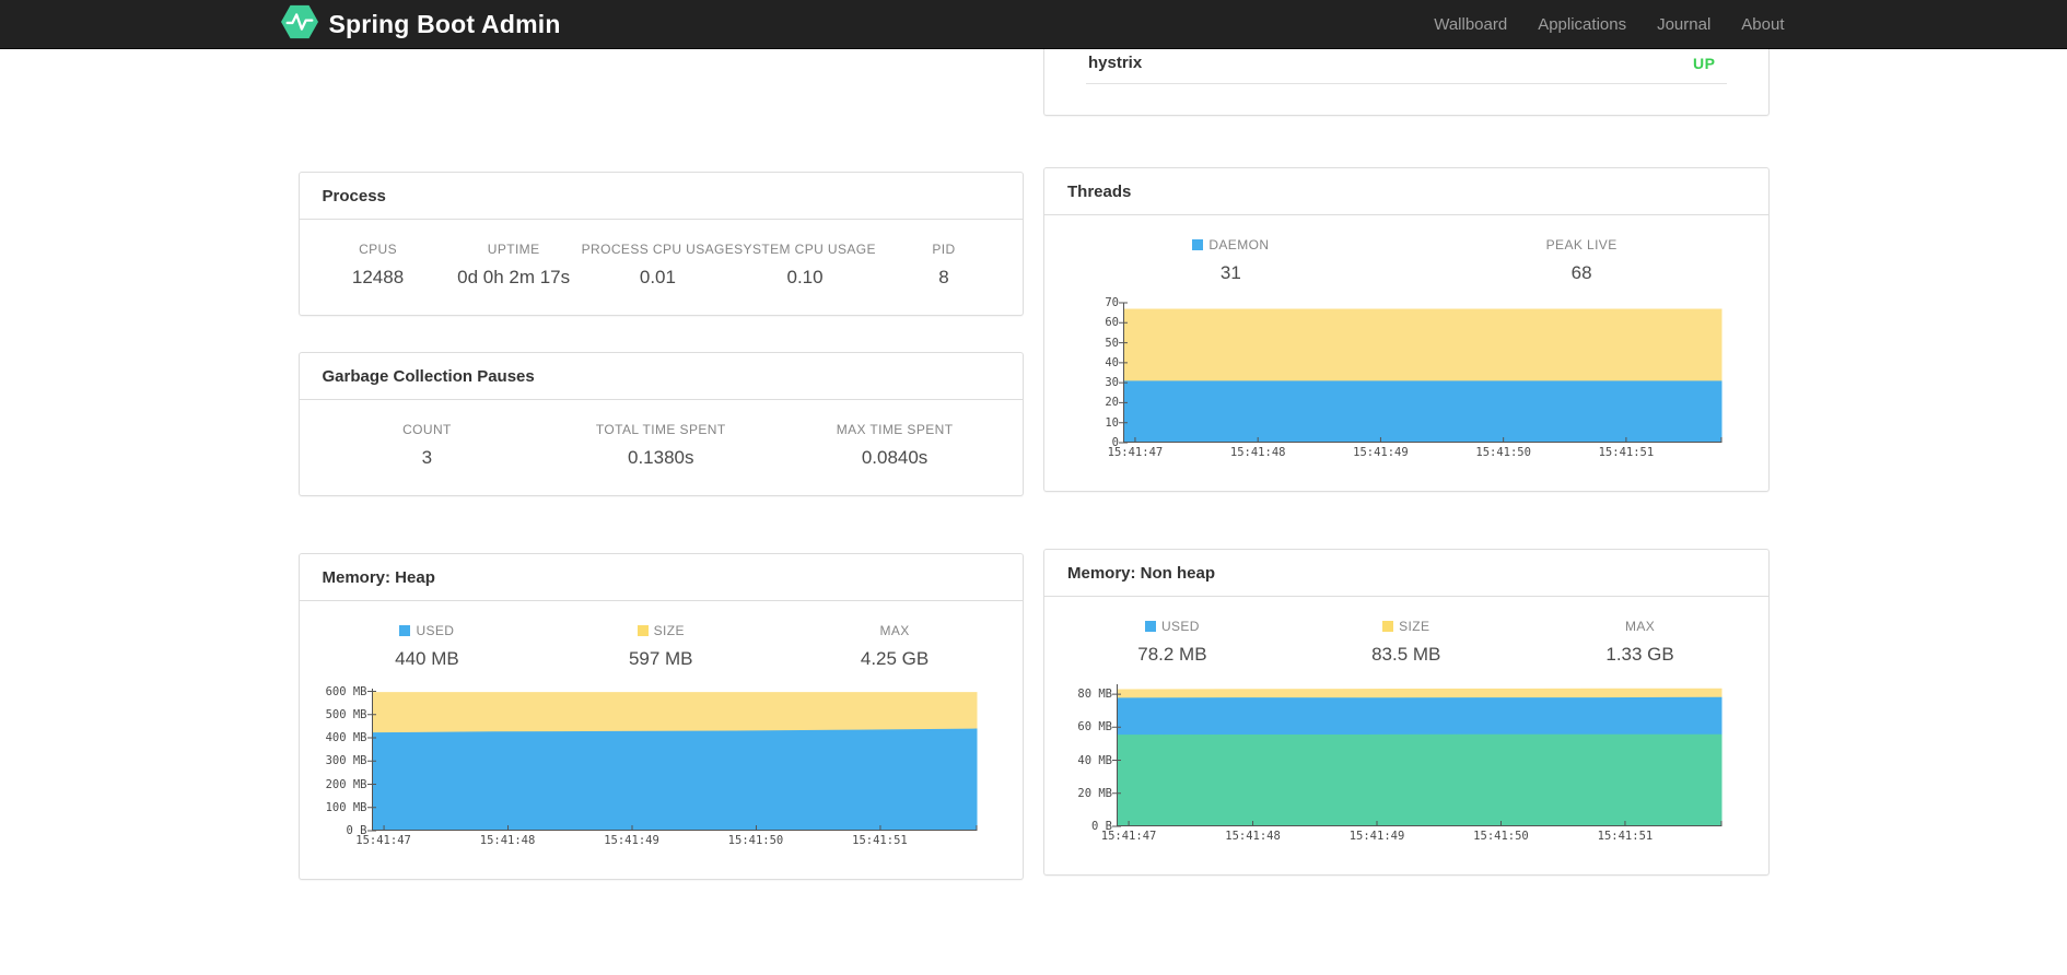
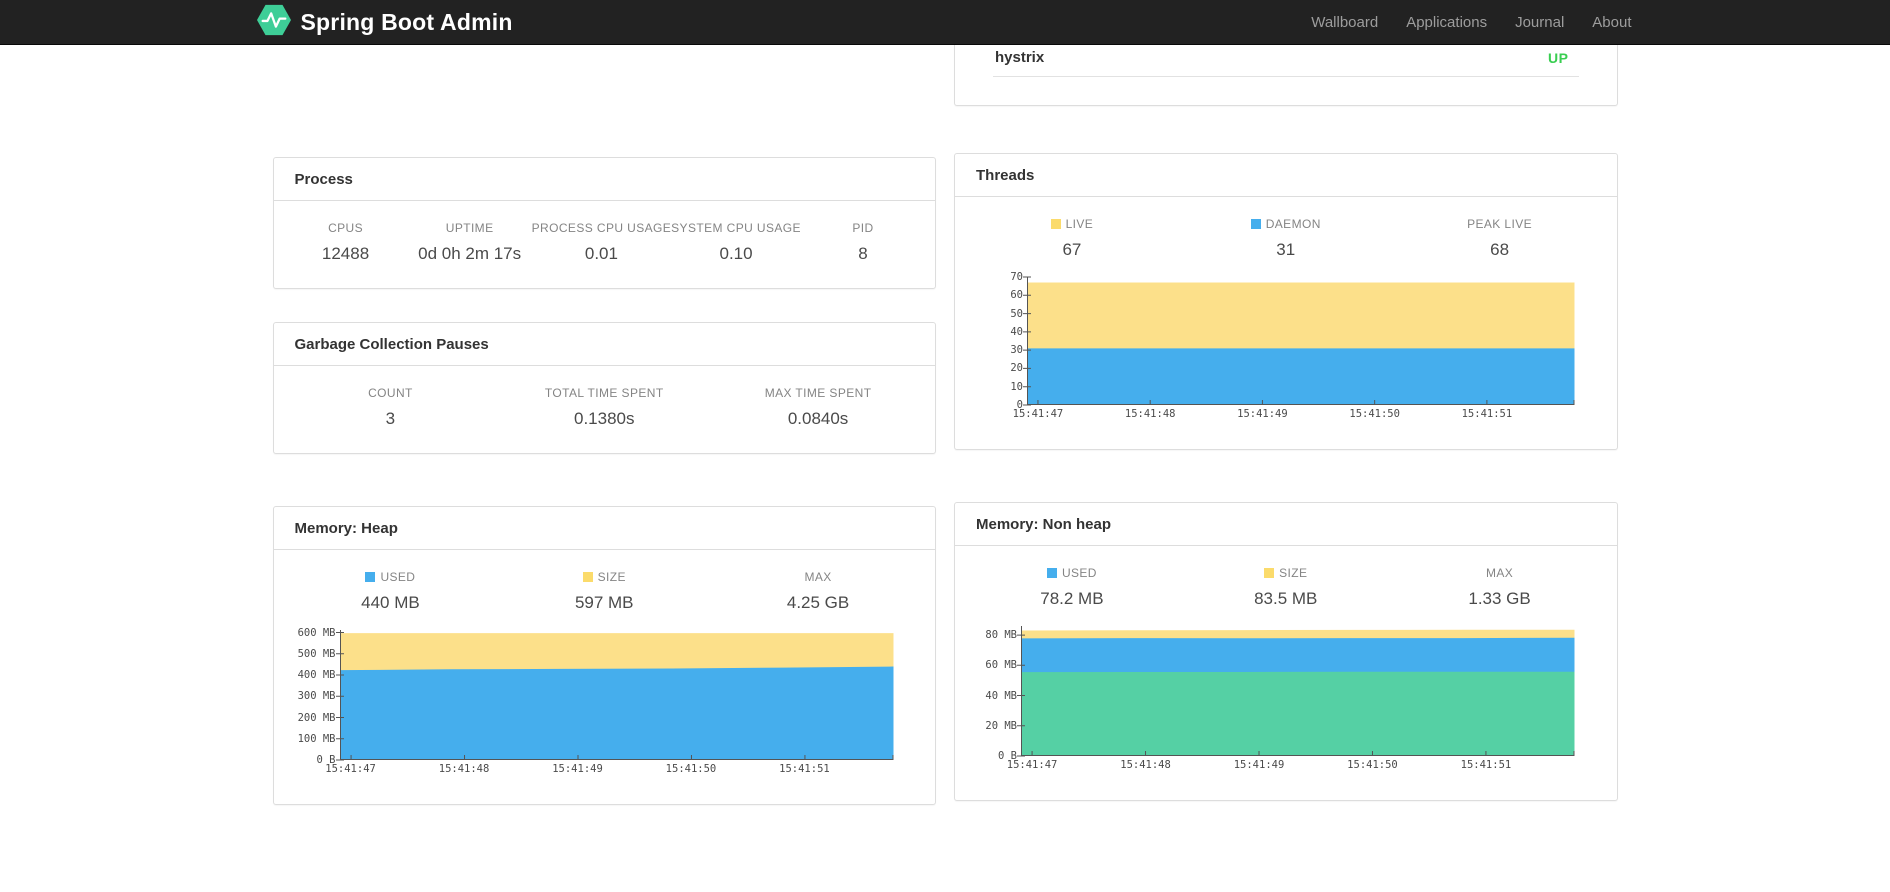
  Spring Boot Admin
  Wallboard
  Applications
  Journal
  About
  Process
  CPUS
  12488
  UPTIME
  0d 0h 2m 17s
  PROCESS CPU USAGE
  0.01
  SYSTEM CPU USAGE
  0.10
  PID
  8
  Garbage Collection Pauses
  COUNT
  3
  TOTAL TIME SPENT
  0.1380s
  MAX TIME SPENT
  0.0840s
  Memory: Heap
  USED
  440 MB
  SIZE
  597 MB
  MAX
  4.25 GB
  0 B
  100 MB
  200 MB
  300 MB
  400 MB
  500 MB
  600 MB
  15:41:47
  15:41:48
  15:41:49
  15:41:50
  15:41:51
  hystrix
  UP
  Threads
+ LIVE
+ 67
  DAEMON
  31
  PEAK LIVE
  68
  0
  10
  20
  30
  40
  50
  60
  70
  15:41:47
  15:41:48
  15:41:49
  15:41:50
  15:41:51
  Memory: Non heap
  USED
  78.2 MB
  SIZE
  83.5 MB
  MAX
  1.33 GB
  0 B
  20 MB
  40 MB
  60 MB
  80 MB
  15:41:47
  15:41:48
  15:41:49
  15:41:50
  15:41:51
